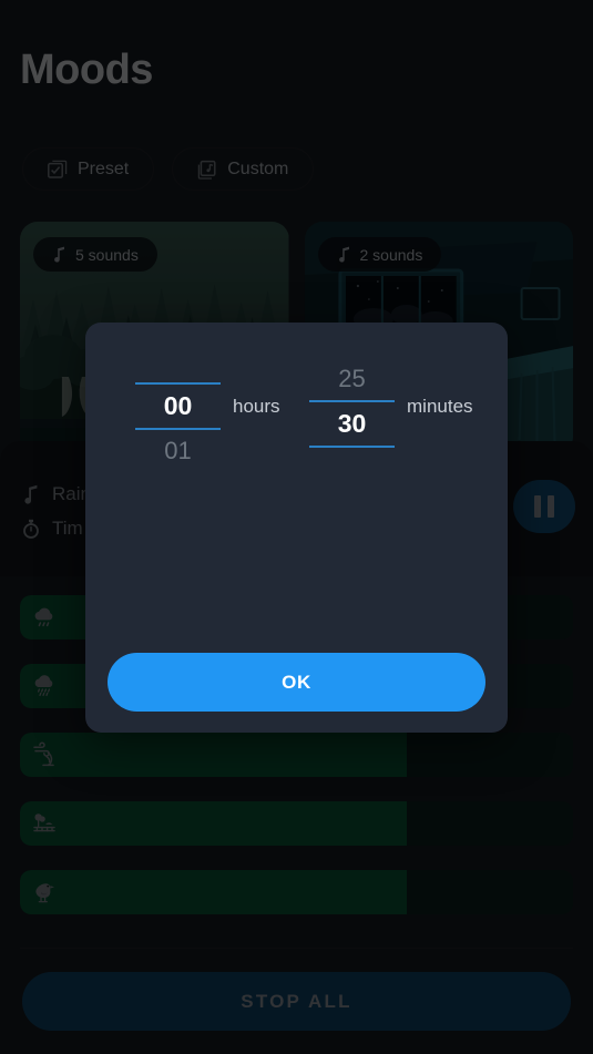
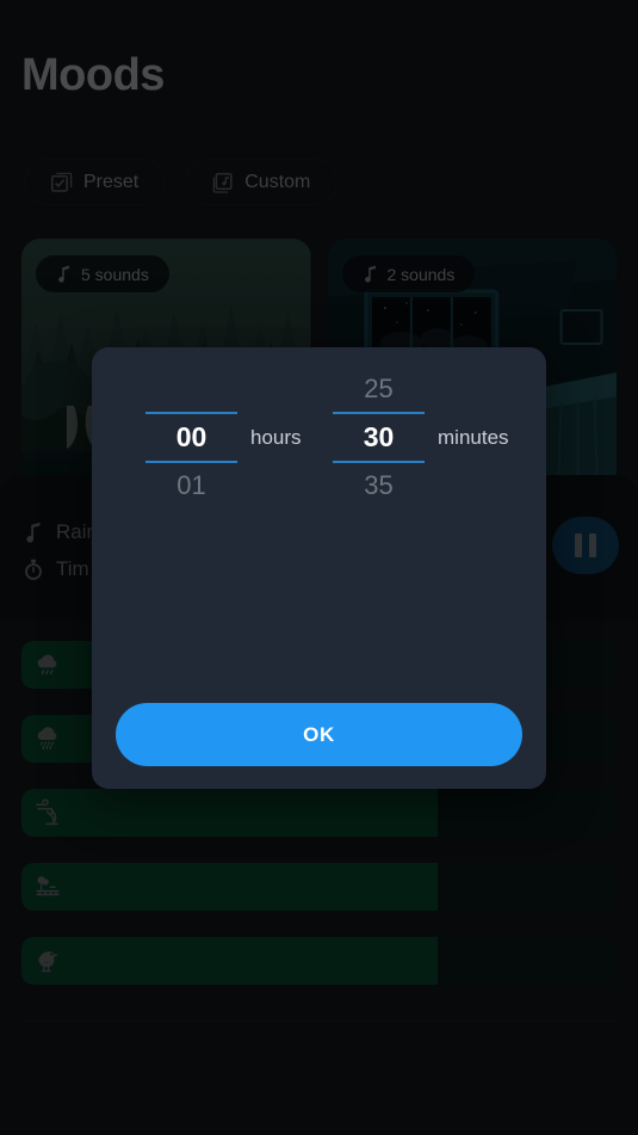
  Moods
  Preset
  Custom
  5 sounds
  2 sounds
  Rai
  Tim
- STOP ALL
  00
  01
  hours
  25
  30
+ 35
  minutes
  OK
